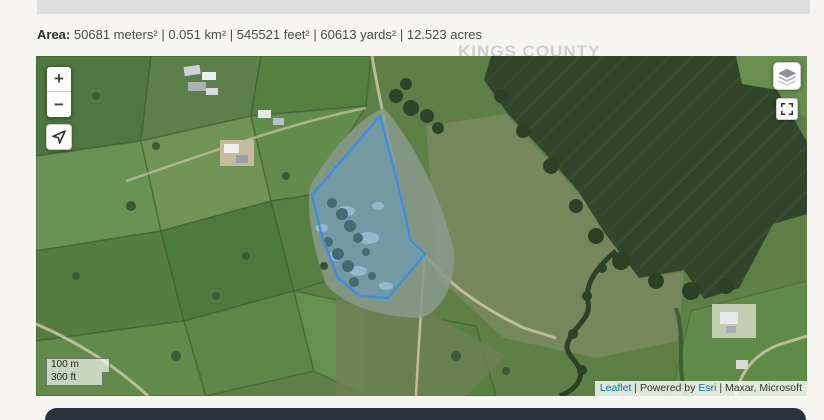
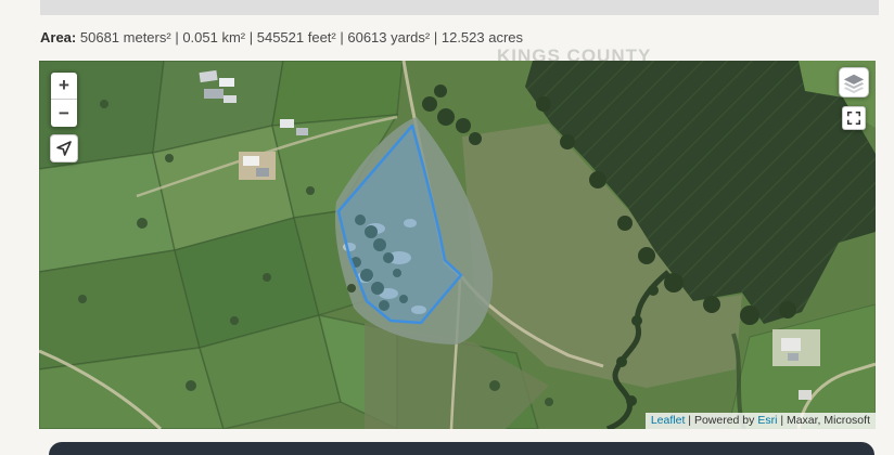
  Area: 50681 meters² | 0.051 km² | 545521 feet² | 60613 yards² | 12.523 acres
  KINGS COUNTY
  +
  −
- 100 m
- 300 ft
  Leaflet
  |
  Powered by
  Esri
  |
  Maxar, Microsoft
